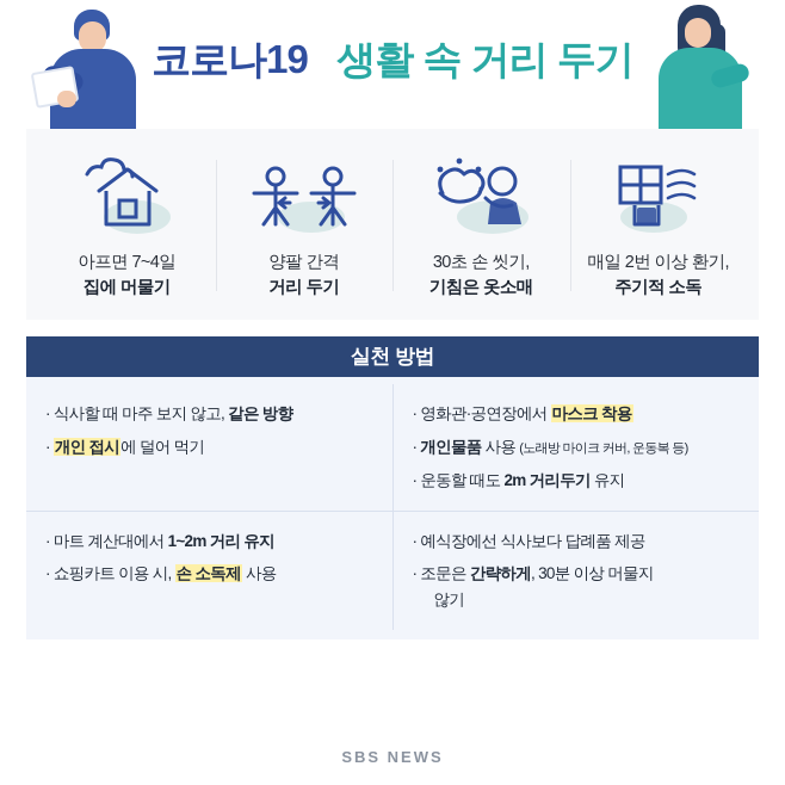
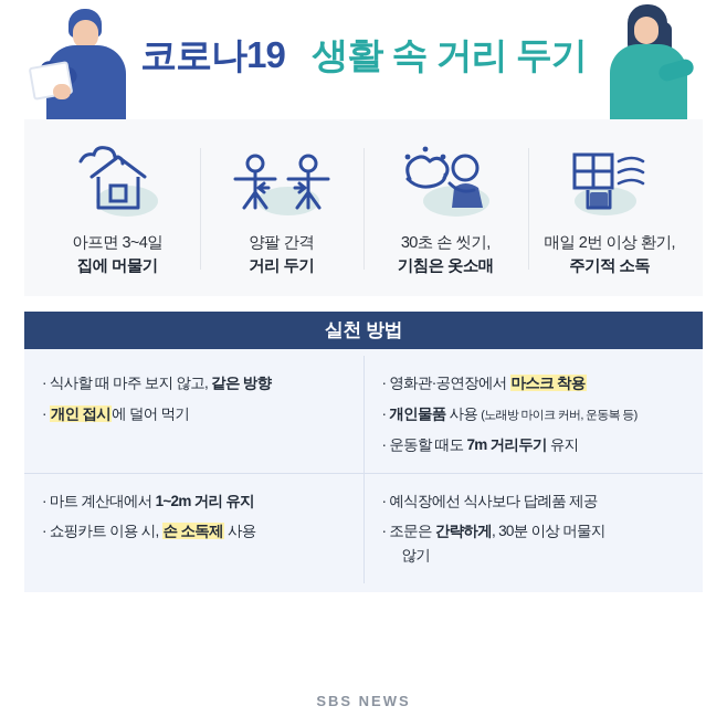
  코로나19 생활 속 거리 두기
- 아프면 7~4일
+ 아프면 3~4일
  집에 머물기
  양팔 간격
  거리 두기
  30초 손 씻기,
  기침은 옷소매
  매일 2번 이상 환기,
  주기적 소독
  실천 방법
  · 식사할 때 마주 보지 않고, 같은 방향
  · 개인 접시에 덜어 먹기
  · 영화관·공연장에서 마스크 착용
  · 개인물품 사용 (노래방 마이크 커버, 운동복 등)
- · 운동할 때도 2m 거리두기 유지
+ · 운동할 때도 7m 거리두기 유지
  · 마트 계산대에서 1~2m 거리 유지
  · 쇼핑카트 이용 시, 손 소독제 사용
  · 예식장에선 식사보다 답례품 제공
  · 조문은 간략하게, 30분 이상 머물지
  않기
  SBS NEWS
